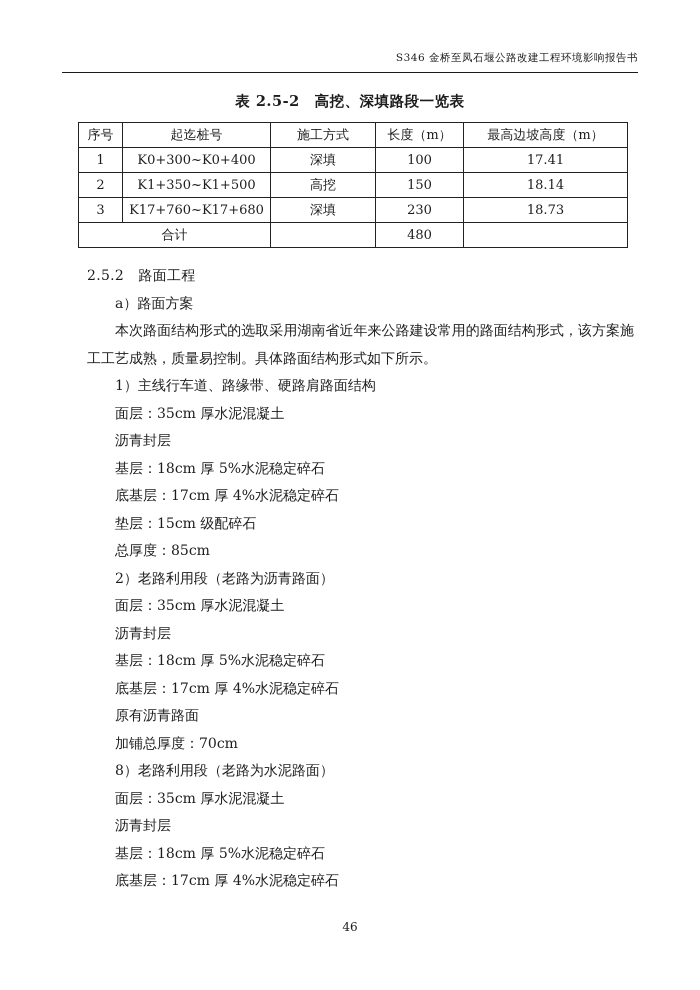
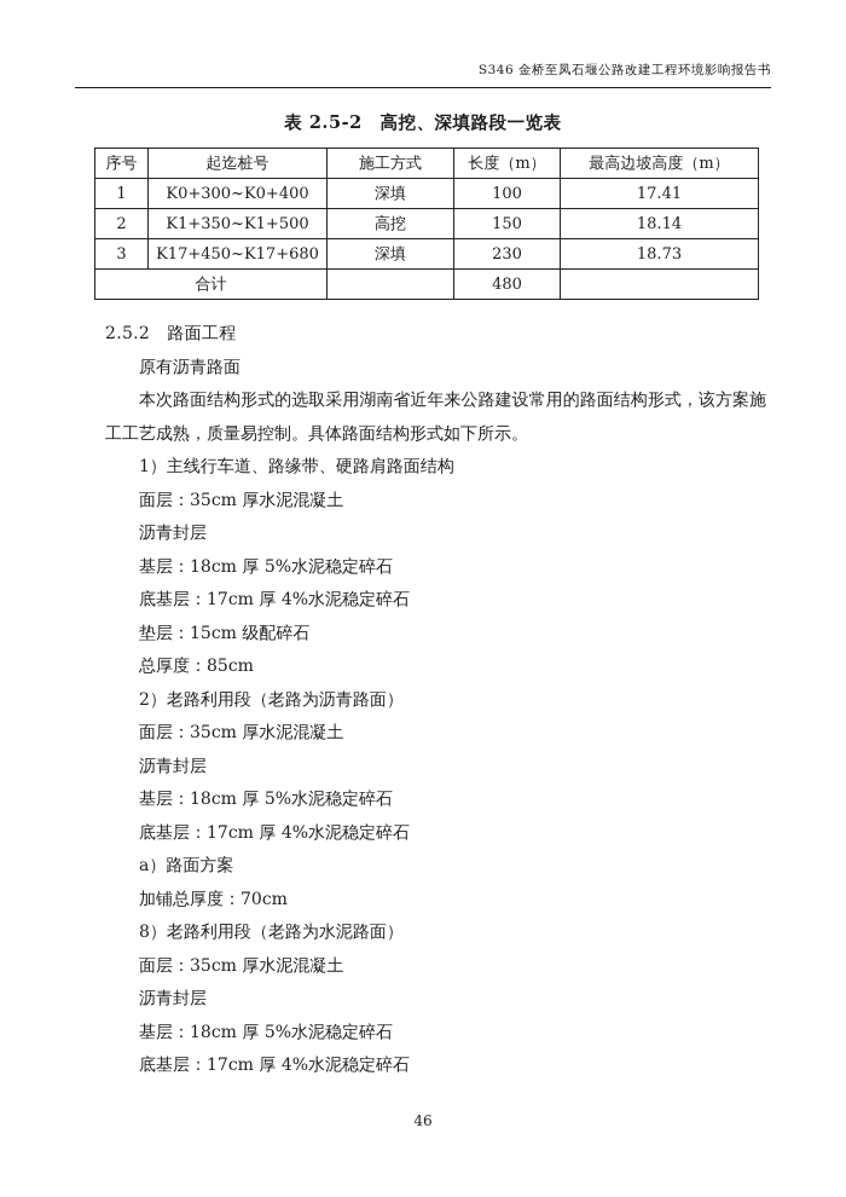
  S346 金桥至凤石堰公路改建工程环境影响报告书
  表 2.5-2 高挖、深填路段一览表
  序号	起迄桩号	施工方式	长度（m）	最高边坡高度（m）
  1	K0+300~K0+400	深填	100	17.41
  2	K1+350~K1+500	高挖	150	18.14
- 3	K17+760~K17+680	深填	230	18.73
+ 3	K17+450~K17+680	深填	230	18.73
  合计		480
  2.5.2 路面工程
- a）路面方案
+ 原有沥青路面
  本次路面结构形式的选取采用湖南省近年来公路建设常用的路面结构形式，该方案施工工艺成熟，质量易控制。具体路面结构形式如下所示。
  1）主线行车道、路缘带、硬路肩路面结构
  面层：35cm 厚水泥混凝土
  沥青封层
  基层：18cm 厚 5%水泥稳定碎石
  底基层：17cm 厚 4%水泥稳定碎石
  垫层：15cm 级配碎石
  总厚度：85cm
  2）老路利用段（老路为沥青路面）
  面层：35cm 厚水泥混凝土
  沥青封层
  基层：18cm 厚 5%水泥稳定碎石
  底基层：17cm 厚 4%水泥稳定碎石
- 原有沥青路面
+ a）路面方案
  加铺总厚度：70cm
  8）老路利用段（老路为水泥路面）
  面层：35cm 厚水泥混凝土
  沥青封层
  基层：18cm 厚 5%水泥稳定碎石
  底基层：17cm 厚 4%水泥稳定碎石
  46
